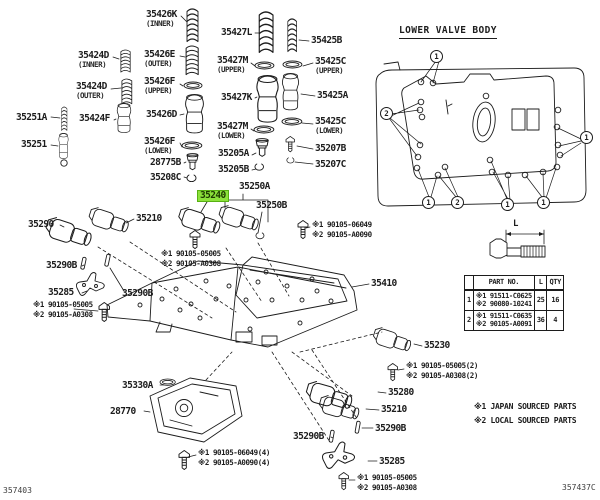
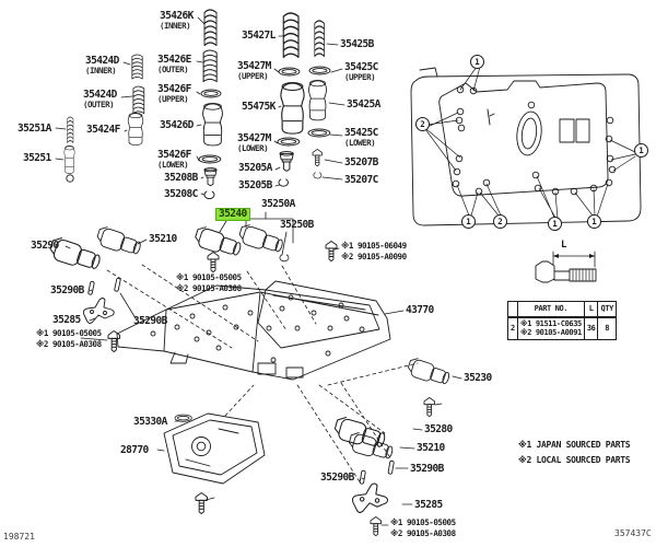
- LOWER VALVE BODY
  L
  	PART NO.	L	QTY
- 1	※1 91511-C0625※2 90080-10241	25	16
- 2	※1 91511-C0635※2 90105-A0091	36	4
+ 2	※1 91511-C0635※2 90105-A0091	36	8
  ※1 JAPAN SOURCED PARTS
  ※2 LOCAL SOURCED PARTS
- 357403
+ 198721
  357437C
  35426K
  (INNER)
  35426E
  (OUTER)
  35426F
  (UPPER)
  35426D
  35426F
  (LOWER)
- 28775B
+ 35208B
  35208C
  35424D
  (INNER)
  35424D
  (OUTER)
  35424F
  35251A
  35251
  35427L
  35427M
  (UPPER)
- 35427K
+ 55475K
  35427M
  (LOWER)
  35205A
  35205B
  35425B
  35425C
  (UPPER)
  35425A
  35425C
  (LOWER)
  35207B
  35207C
  35240
  35250A
  35250B
  35290
  35210
  35290B
  35285
  35290B
- 35410
+ 43770
  35230
  35280
  35210
  35290B
  35290B
  35285
  35330A
  28770
  ※1 90105-06049
  ※2 90105-A0090
  ※1 90105-05005
  ※2 90105-A0308
  ※1 90105-05005
  ※2 90105-A0308
- ※1 90105-05005(2)
- ※2 90105-A0308(2)
- ※1 90105-06049(4)
- ※2 90105-A0090(4)
  ※1 90105-05005
  ※2 90105-A0308
  1
  2
  1
  1
  2
  1
  1
